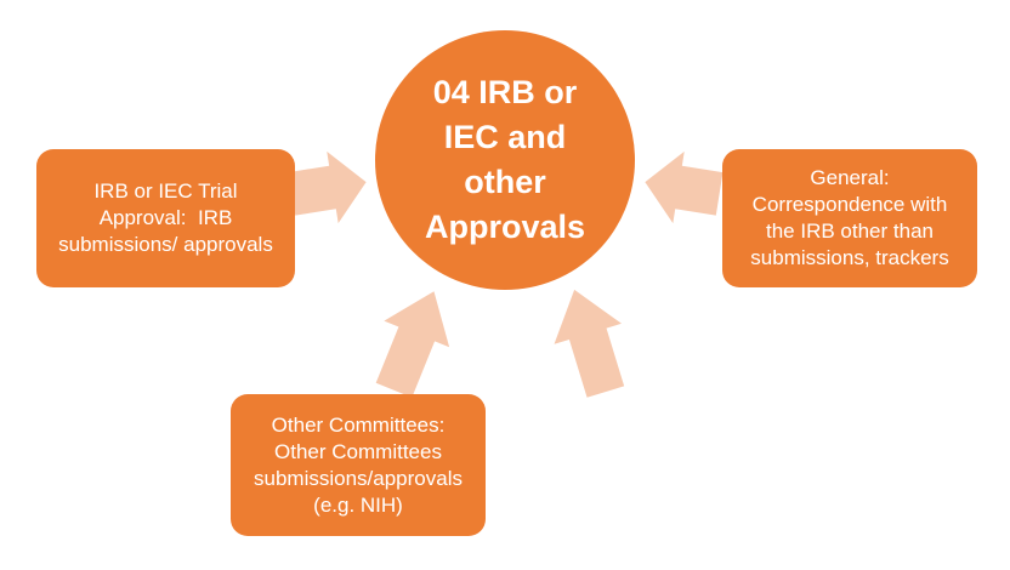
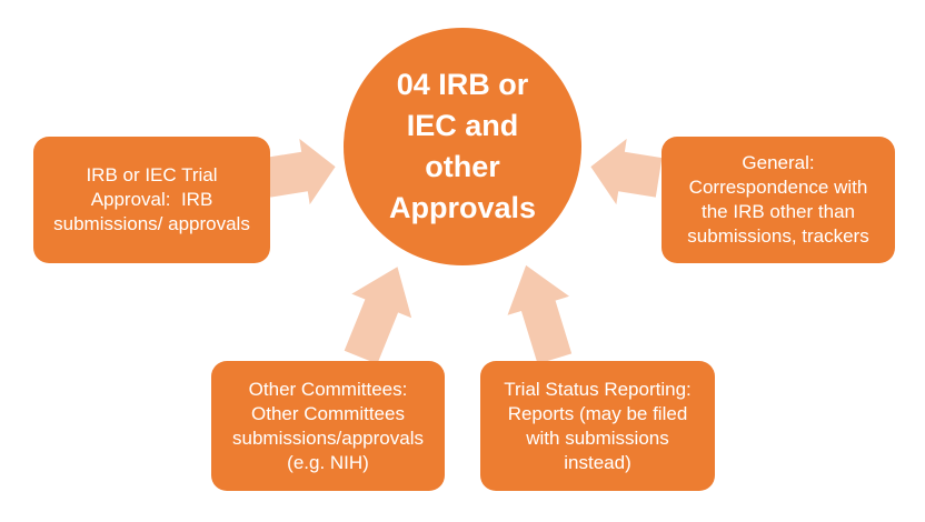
  04 IRB or
  IEC and
  other
  Approvals
  IRB or IEC Trial
  Approval: IRB
  submissions/ approvals
  General:
  Correspondence with
  the IRB other than
  submissions, trackers
  Other Committees:
  Other Committees
  submissions/approvals
  (e.g. NIH)
+ Trial Status Reporting:
+ Reports (may be filed
+ with submissions
+ instead)
